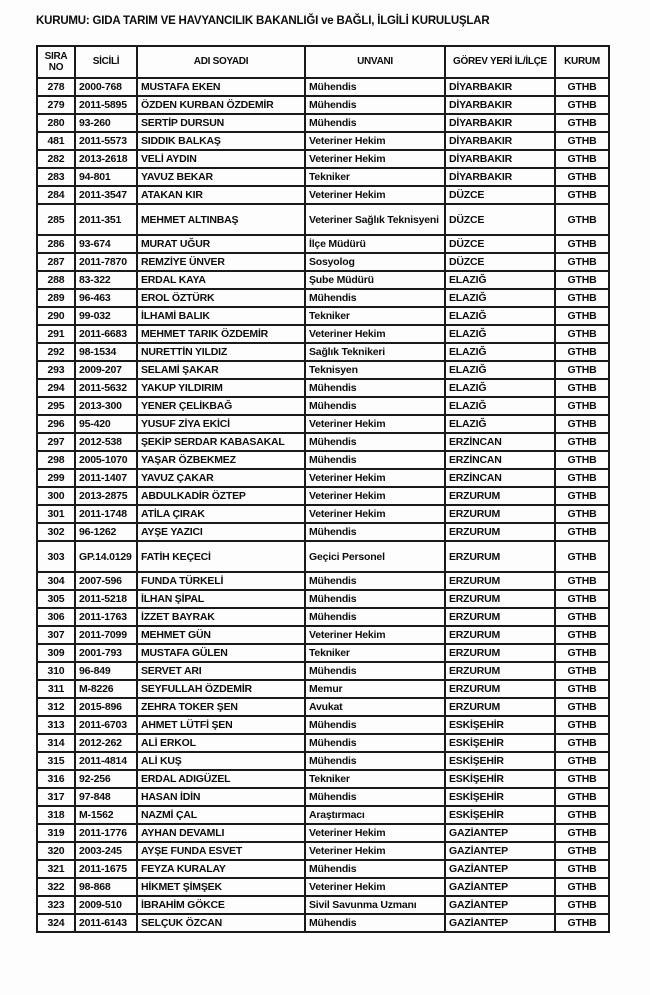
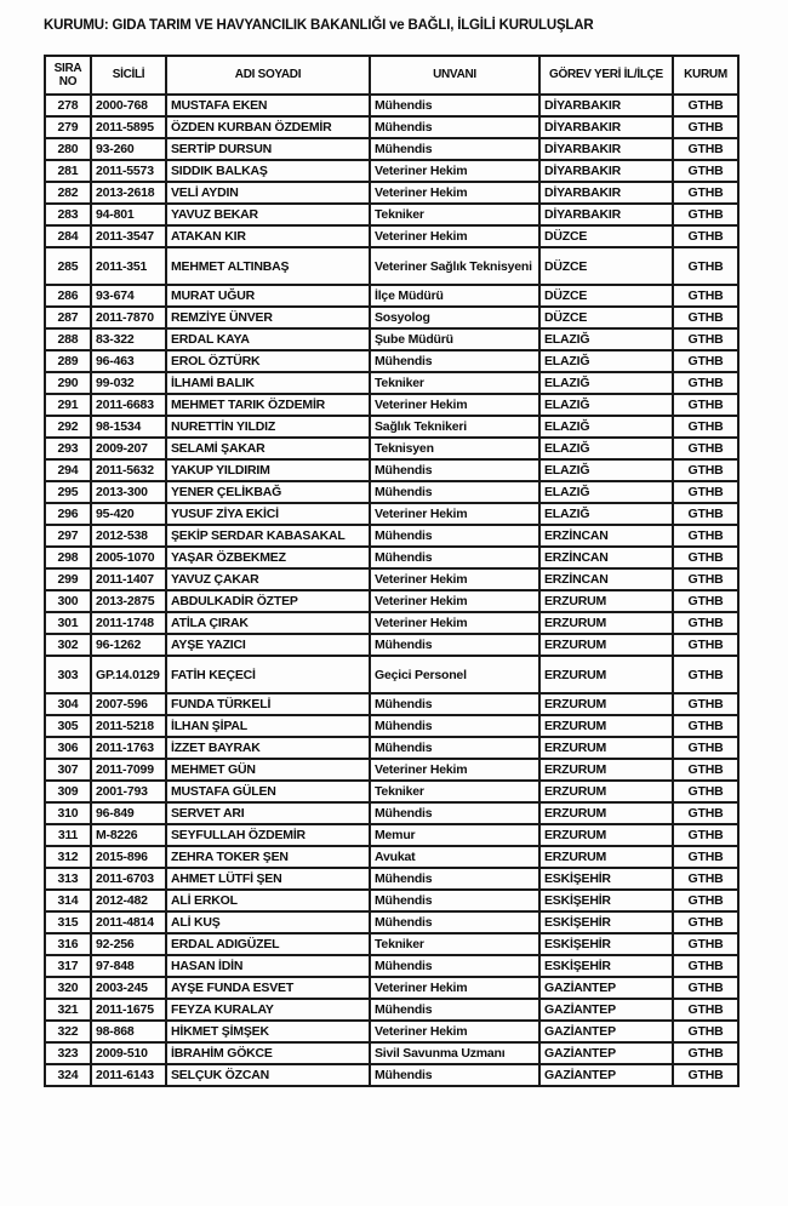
  KURUMU: GIDA TARIM VE HAVYANCILIK BAKANLIĞI ve BAĞLI, İLGİLİ KURULUŞLAR
  SIRA NO	SİCİLİ	ADI SOYADI	UNVANI	GÖREV YERİ İL/İLÇE	KURUM
  278	2000-768	MUSTAFA EKEN	Mühendis	DİYARBAKIR	GTHB
  279	2011-5895	ÖZDEN KURBAN ÖZDEMİR	Mühendis	DİYARBAKIR	GTHB
  280	93-260	SERTİP DURSUN	Mühendis	DİYARBAKIR	GTHB
- 481	2011-5573	SIDDIK BALKAŞ	Veteriner Hekim	DİYARBAKIR	GTHB
+ 281	2011-5573	SIDDIK BALKAŞ	Veteriner Hekim	DİYARBAKIR	GTHB
  282	2013-2618	VELİ AYDIN	Veteriner Hekim	DİYARBAKIR	GTHB
  283	94-801	YAVUZ BEKAR	Tekniker	DİYARBAKIR	GTHB
  284	2011-3547	ATAKAN KIR	Veteriner Hekim	DÜZCE	GTHB
  285	2011-351	MEHMET ALTINBAŞ	Veteriner Sağlık Teknisyeni	DÜZCE	GTHB
  286	93-674	MURAT UĞUR	İlçe Müdürü	DÜZCE	GTHB
  287	2011-7870	REMZİYE ÜNVER	Sosyolog	DÜZCE	GTHB
  288	83-322	ERDAL KAYA	Şube Müdürü	ELAZIĞ	GTHB
  289	96-463	EROL ÖZTÜRK	Mühendis	ELAZIĞ	GTHB
  290	99-032	İLHAMİ BALIK	Tekniker	ELAZIĞ	GTHB
  291	2011-6683	MEHMET TARIK ÖZDEMİR	Veteriner Hekim	ELAZIĞ	GTHB
  292	98-1534	NURETTİN YILDIZ	Sağlık Teknikeri	ELAZIĞ	GTHB
  293	2009-207	SELAMİ ŞAKAR	Teknisyen	ELAZIĞ	GTHB
  294	2011-5632	YAKUP YILDIRIM	Mühendis	ELAZIĞ	GTHB
  295	2013-300	YENER ÇELİKBAĞ	Mühendis	ELAZIĞ	GTHB
  296	95-420	YUSUF ZİYA EKİCİ	Veteriner Hekim	ELAZIĞ	GTHB
  297	2012-538	ŞEKİP SERDAR KABASAKAL	Mühendis	ERZİNCAN	GTHB
  298	2005-1070	YAŞAR ÖZBEKMEZ	Mühendis	ERZİNCAN	GTHB
  299	2011-1407	YAVUZ ÇAKAR	Veteriner Hekim	ERZİNCAN	GTHB
  300	2013-2875	ABDULKADİR ÖZTEP	Veteriner Hekim	ERZURUM	GTHB
  301	2011-1748	ATİLA ÇIRAK	Veteriner Hekim	ERZURUM	GTHB
  302	96-1262	AYŞE YAZICI	Mühendis	ERZURUM	GTHB
  303	GP.14.0129	FATİH KEÇECİ	Geçici Personel	ERZURUM	GTHB
  304	2007-596	FUNDA TÜRKELİ	Mühendis	ERZURUM	GTHB
  305	2011-5218	İLHAN ŞİPAL	Mühendis	ERZURUM	GTHB
  306	2011-1763	İZZET BAYRAK	Mühendis	ERZURUM	GTHB
  307	2011-7099	MEHMET GÜN	Veteriner Hekim	ERZURUM	GTHB
  309	2001-793	MUSTAFA GÜLEN	Tekniker	ERZURUM	GTHB
  310	96-849	SERVET ARI	Mühendis	ERZURUM	GTHB
  311	M-8226	SEYFULLAH ÖZDEMİR	Memur	ERZURUM	GTHB
  312	2015-896	ZEHRA TOKER ŞEN	Avukat	ERZURUM	GTHB
  313	2011-6703	AHMET LÜTFİ ŞEN	Mühendis	ESKİŞEHİR	GTHB
- 314	2012-262	ALİ ERKOL	Mühendis	ESKİŞEHİR	GTHB
+ 314	2012-482	ALİ ERKOL	Mühendis	ESKİŞEHİR	GTHB
  315	2011-4814	ALİ KUŞ	Mühendis	ESKİŞEHİR	GTHB
  316	92-256	ERDAL ADIGÜZEL	Tekniker	ESKİŞEHİR	GTHB
  317	97-848	HASAN İDİN	Mühendis	ESKİŞEHİR	GTHB
- 318	M-1562	NAZMİ ÇAL	Araştırmacı	ESKİŞEHİR	GTHB
- 319	2011-1776	AYHAN DEVAMLI	Veteriner Hekim	GAZİANTEP	GTHB
  320	2003-245	AYŞE FUNDA ESVET	Veteriner Hekim	GAZİANTEP	GTHB
  321	2011-1675	FEYZA KURALAY	Mühendis	GAZİANTEP	GTHB
  322	98-868	HİKMET ŞİMŞEK	Veteriner Hekim	GAZİANTEP	GTHB
  323	2009-510	İBRAHİM GÖKCE	Sivil Savunma Uzmanı	GAZİANTEP	GTHB
  324	2011-6143	SELÇUK ÖZCAN	Mühendis	GAZİANTEP	GTHB
